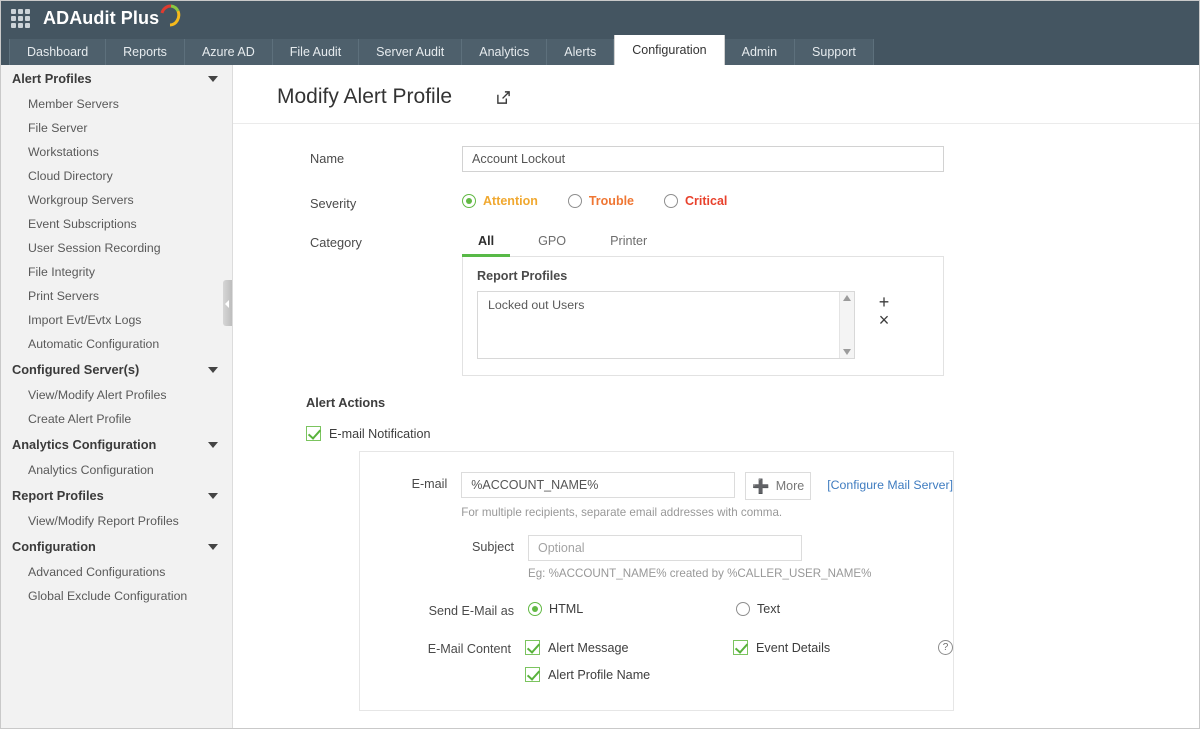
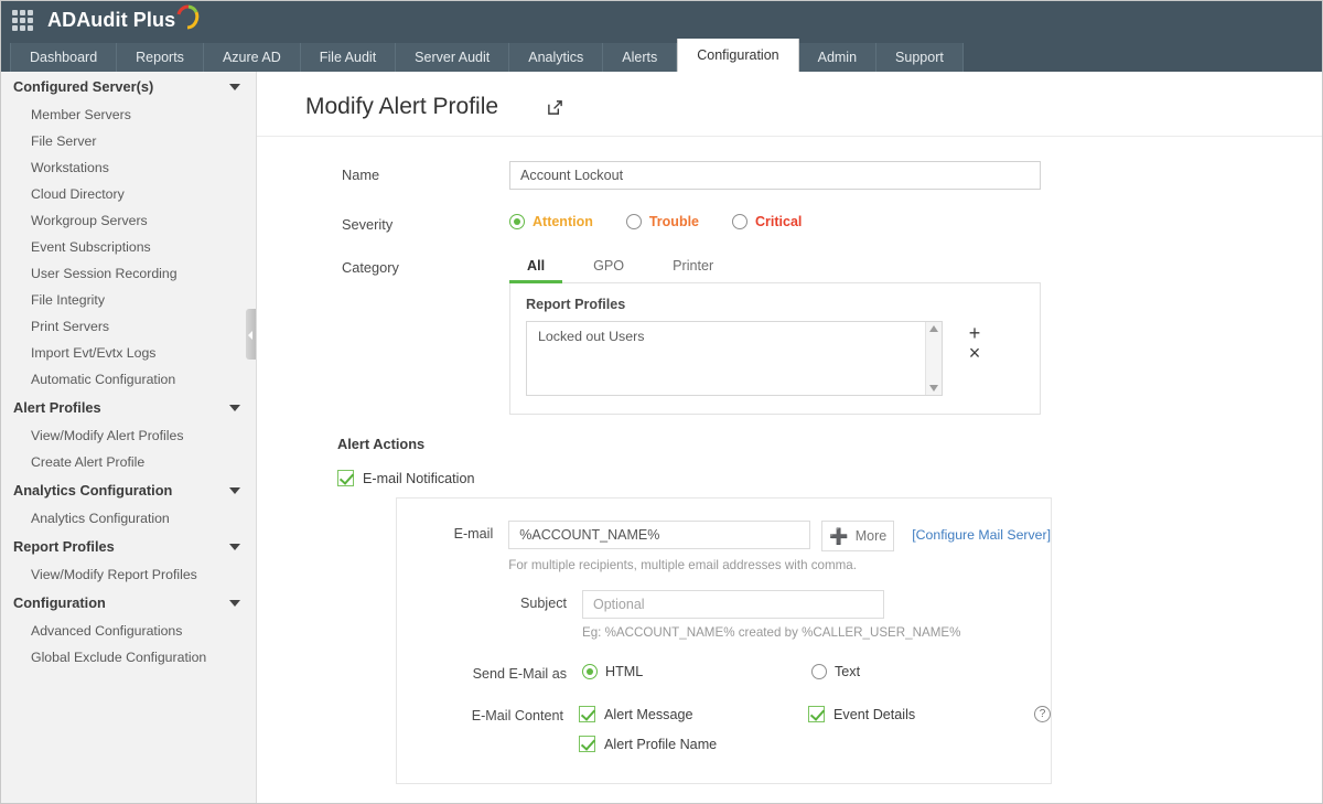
  ADAudit Plus
  Dashboard
  Reports
  Azure AD
  File Audit
  Server Audit
  Analytics
  Alerts
  Configuration
  Admin
  Support
- Alert Profiles
+ Configured Server(s)
  Member Servers
  File Server
  Workstations
  Cloud Directory
  Workgroup Servers
  Event Subscriptions
  User Session Recording
  File Integrity
  Print Servers
  Import Evt/Evtx Logs
  Automatic Configuration
- Configured Server(s)
+ Alert Profiles
  View/Modify Alert Profiles
  Create Alert Profile
  Analytics Configuration
  Analytics Configuration
  Report Profiles
  View/Modify Report Profiles
  Configuration
  Advanced Configurations
  Global Exclude Configuration
  Modify Alert Profile
  Name
  Account Lockout
  Severity
  Attention
  Trouble
  Critical
  Category
  All
  GPO
  Printer
  Report Profiles
  Locked out Users
  +
  ×
  Alert Actions
  E-mail Notification
  E-mail
  %ACCOUNT_NAME%
  ➕
  More
  [Configure Mail Server]
- For multiple recipients, separate email addresses with comma.
+ For multiple recipients, multiple email addresses with comma.
  Subject
  Optional
  Eg: %ACCOUNT_NAME% created by %CALLER_USER_NAME%
  Send E-Mail as
  HTML
  Text
  E-Mail Content
  Alert Message
  Event Details
  ?
  Alert Profile Name
